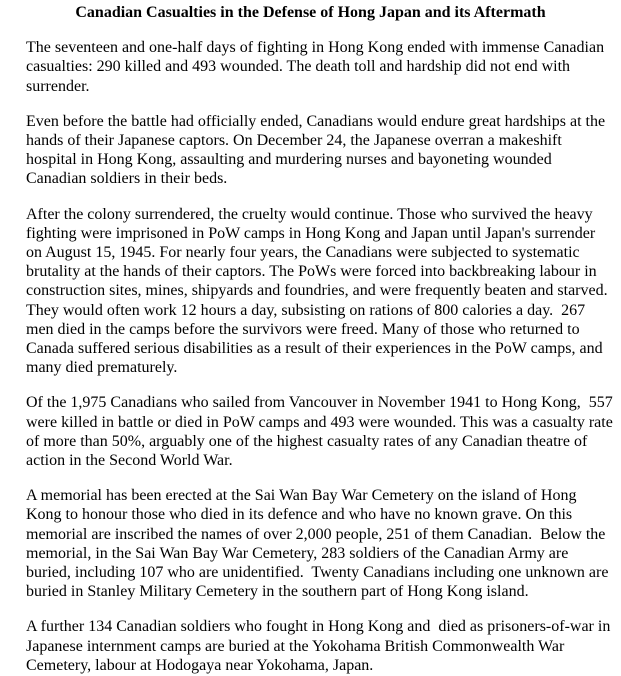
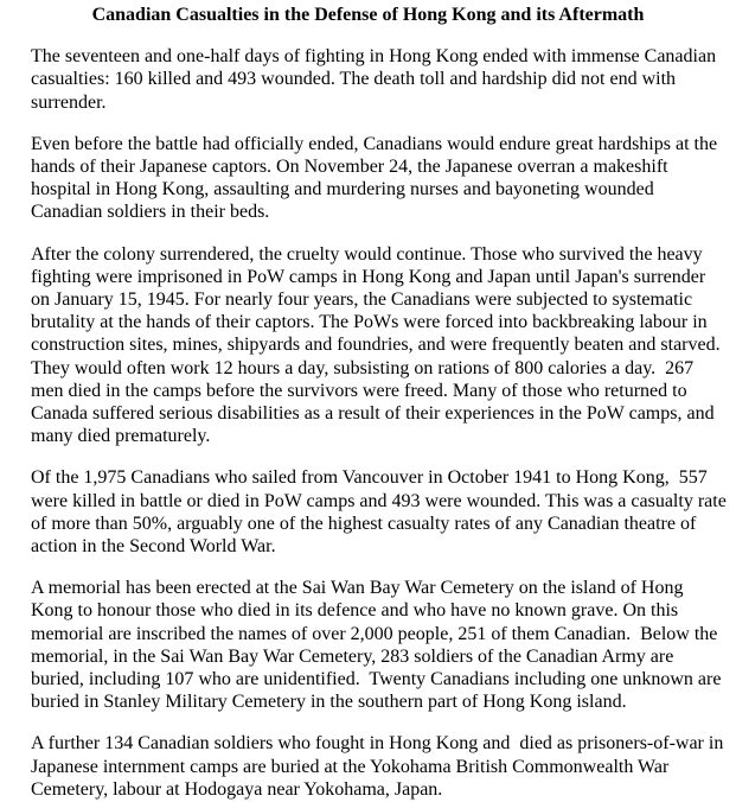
- Canadian Casualties in the Defense of Hong Japan and its Aftermath
+ Canadian Casualties in the Defense of Hong Kong and its Aftermath
- The seventeen and one-half days of fighting in Hong Kong ended with immense Canadian casualties: 290 killed and 493 wounded. The death toll and hardship did not end with surrender.
+ The seventeen and one-half days of fighting in Hong Kong ended with immense Canadian casualties: 160 killed and 493 wounded. The death toll and hardship did not end with surrender.
- Even before the battle had officially ended, Canadians would endure great hardships at the hands of their Japanese captors. On December 24, the Japanese overran a makeshift hospital in Hong Kong, assaulting and murdering nurses and bayoneting wounded Canadian soldiers in their beds.
+ Even before the battle had officially ended, Canadians would endure great hardships at the hands of their Japanese captors. On November 24, the Japanese overran a makeshift hospital in Hong Kong, assaulting and murdering nurses and bayoneting wounded Canadian soldiers in their beds.
- After the colony surrendered, the cruelty would continue. Those who survived the heavy fighting were imprisoned in PoW camps in Hong Kong and Japan until Japan's surrender on August 15, 1945. For nearly four years, the Canadians were subjected to systematic brutality at the hands of their captors. The PoWs were forced into backbreaking labour in construction sites, mines, shipyards and foundries, and were frequently beaten and starved. They would often work 12 hours a day, subsisting on rations of 800 calories a day. 267 men died in the camps before the survivors were freed. Many of those who returned to Canada suffered serious disabilities as a result of their experiences in the PoW camps, and many died prematurely.
+ After the colony surrendered, the cruelty would continue. Those who survived the heavy fighting were imprisoned in PoW camps in Hong Kong and Japan until Japan's surrender on January 15, 1945. For nearly four years, the Canadians were subjected to systematic brutality at the hands of their captors. The PoWs were forced into backbreaking labour in construction sites, mines, shipyards and foundries, and were frequently beaten and starved. They would often work 12 hours a day, subsisting on rations of 800 calories a day. 267 men died in the camps before the survivors were freed. Many of those who returned to Canada suffered serious disabilities as a result of their experiences in the PoW camps, and many died prematurely.
- Of the 1,975 Canadians who sailed from Vancouver in November 1941 to Hong Kong, 557 were killed in battle or died in PoW camps and 493 were wounded. This was a casualty rate of more than 50%, arguably one of the highest casualty rates of any Canadian theatre of action in the Second World War.
+ Of the 1,975 Canadians who sailed from Vancouver in October 1941 to Hong Kong, 557 were killed in battle or died in PoW camps and 493 were wounded. This was a casualty rate of more than 50%, arguably one of the highest casualty rates of any Canadian theatre of action in the Second World War.
  A memorial has been erected at the Sai Wan Bay War Cemetery on the island of Hong Kong to honour those who died in its defence and who have no known grave. On this memorial are inscribed the names of over 2,000 people, 251 of them Canadian. Below the memorial, in the Sai Wan Bay War Cemetery, 283 soldiers of the Canadian Army are buried, including 107 who are unidentified. Twenty Canadians including one unknown are buried in Stanley Military Cemetery in the southern part of Hong Kong island.
  A further 134 Canadian soldiers who fought in Hong Kong and died as prisoners-of-war in Japanese internment camps are buried at the Yokohama British Commonwealth War Cemetery, labour at Hodogaya near Yokohama, Japan.
